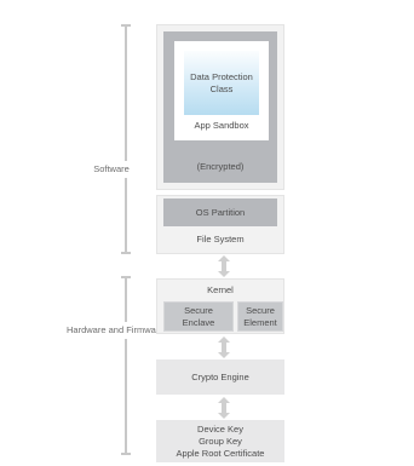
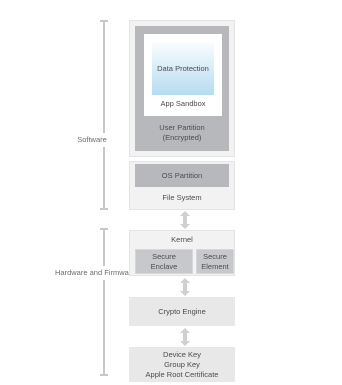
  Software
  Hardware and Firmwa
+ User Partition
  (Encrypted)
  App Sandbox
  Data Protection
- Class
  OS Partition
  File System
  Kernel
  Secure
  Enclave
  Secure
  Element
  Crypto Engine
  Device Key
  Group Key
  Apple Root Certificate
